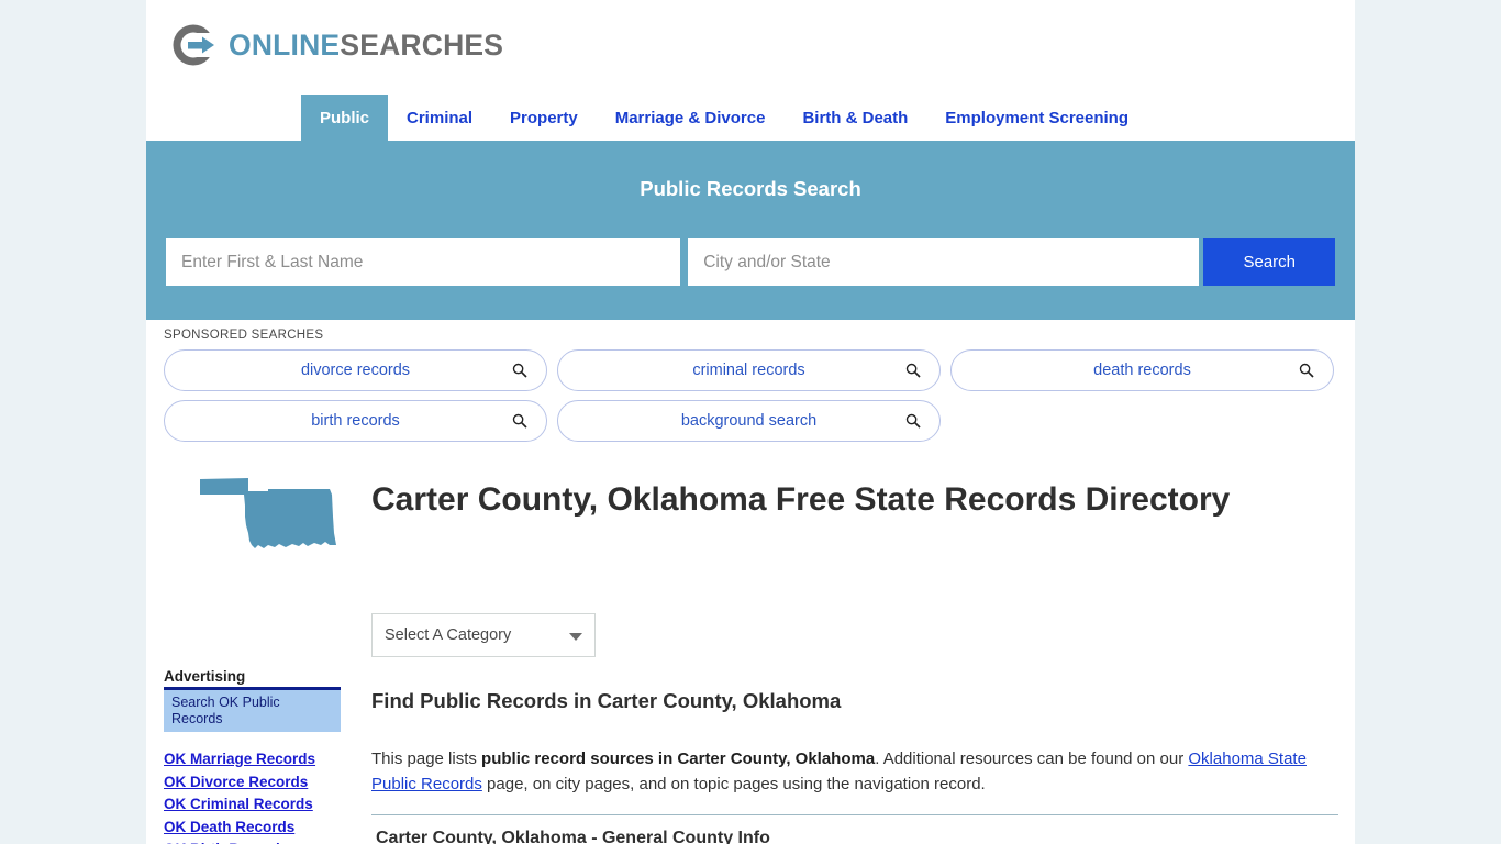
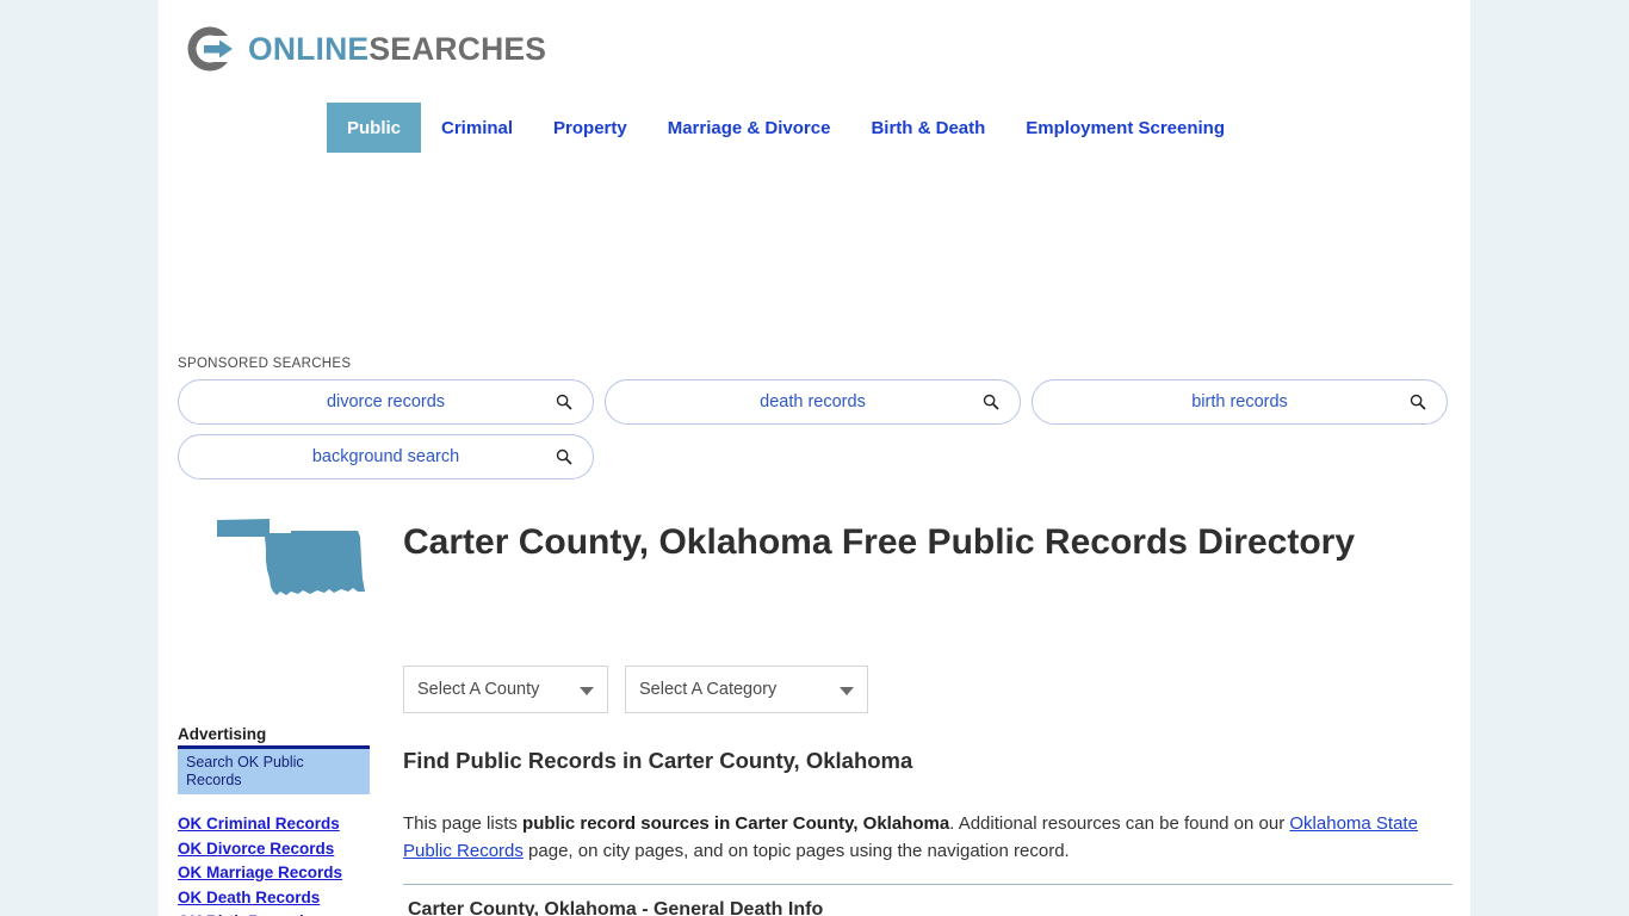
  ONLINESEARCHES
  Public
  Criminal
  Property
  Marriage & Divorce
  Birth & Death
  Employment Screening
- Public Records Search
- Enter First & Last Name
- City and/or State
- Search
  SPONSORED SEARCHES
  divorce records
- criminal records
  death records
  birth records
  background search
- Carter County, Oklahoma Free State Records Directory
+ Carter County, Oklahoma Free Public Records Directory
+ Select A County
  Select A Category
  Find Public Records in Carter County, Oklahoma
  This page lists public record sources in Carter County, Oklahoma. Additional resources can be found on our Oklahoma State Public Records page, on city pages, and on topic pages using the navigation record.
- Carter County, Oklahoma - General County Info
+ Carter County, Oklahoma - General Death Info
  Advertising
  Search OK Public Records
- OK Marriage Records
+ OK Criminal Records
  OK Divorce Records
- OK Criminal Records
+ OK Marriage Records
  OK Death Records
